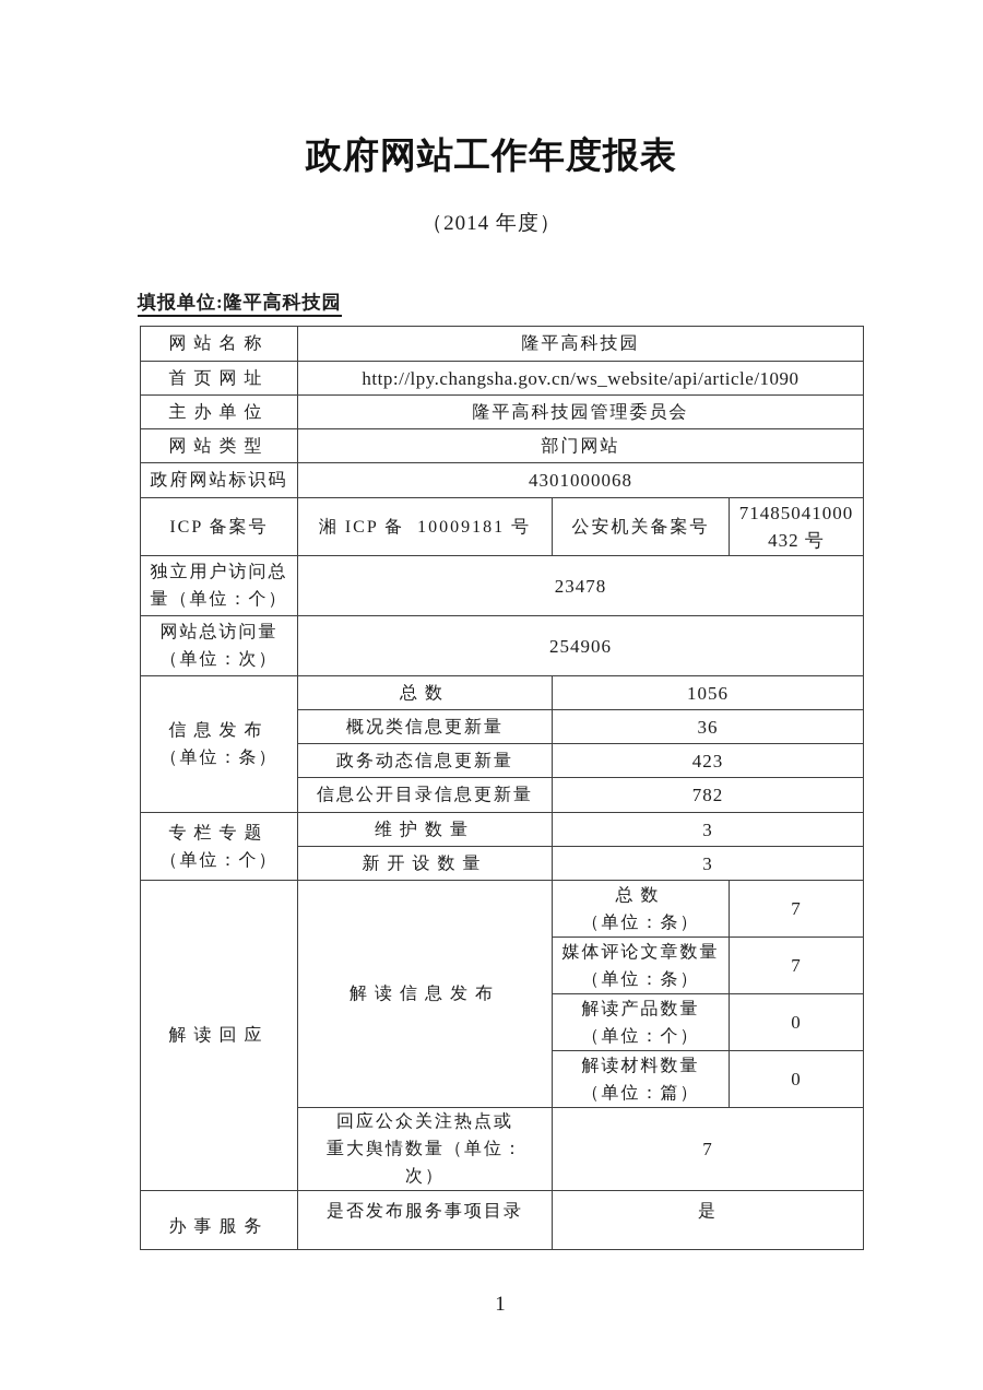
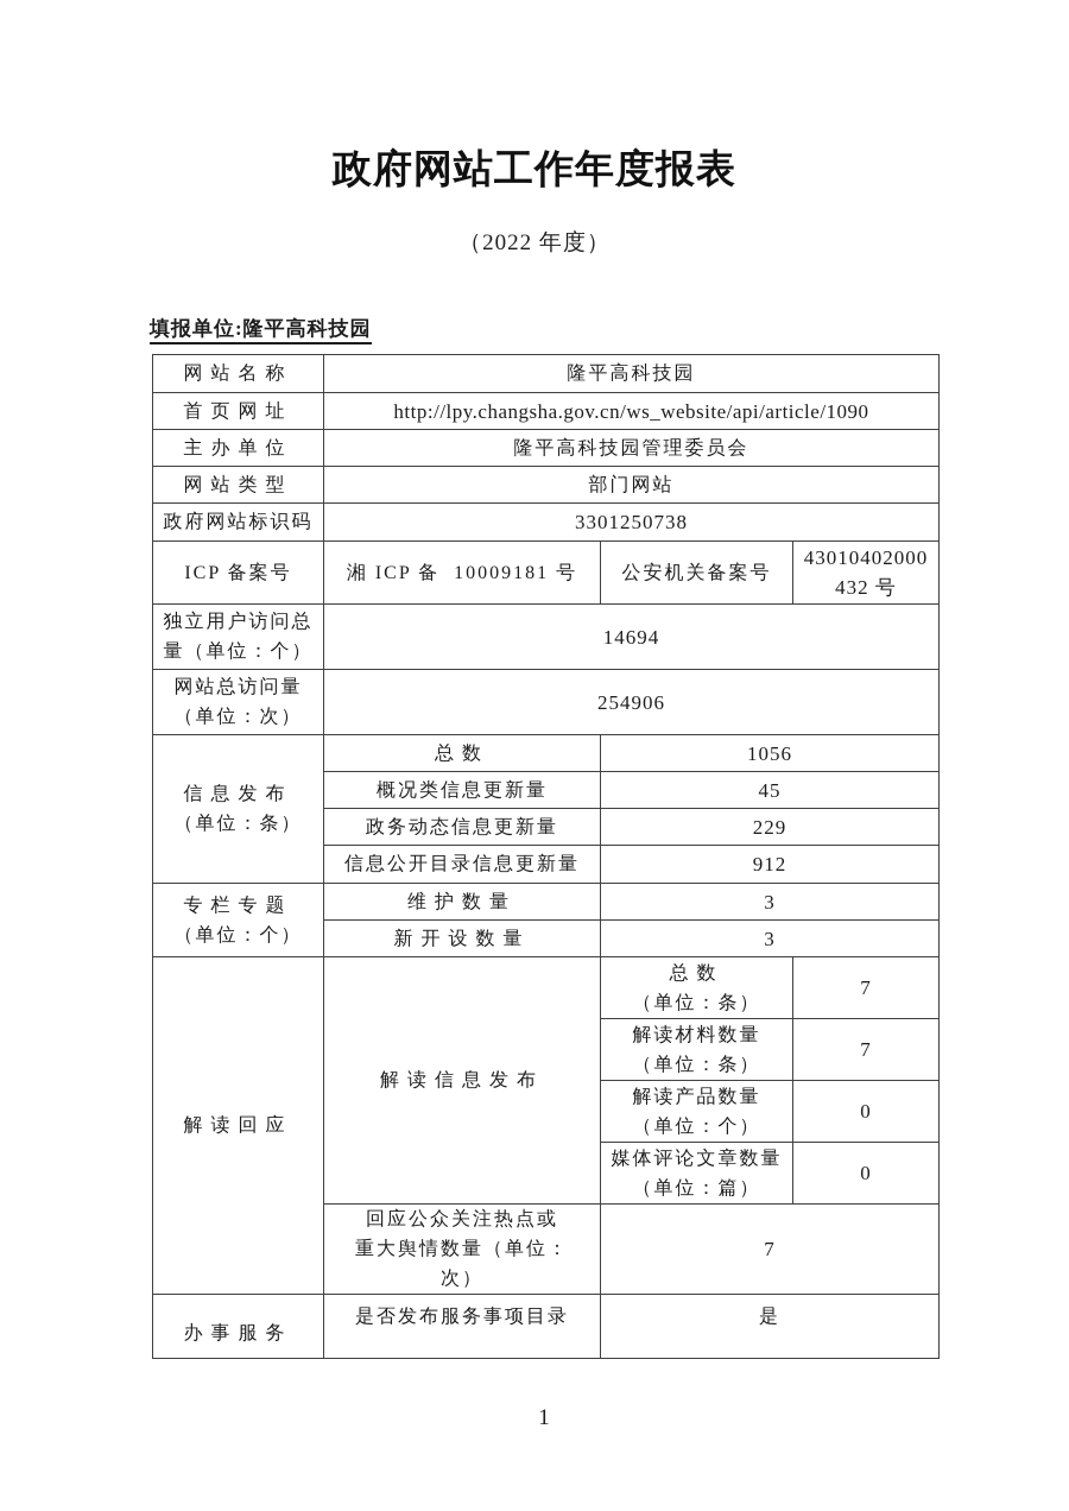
  政府网站工作年度报表
- （2014 年度）
+ （2022 年度）
  填报单位:隆平高科技园
  网站名称	隆平高科技园
  首页网址	http://lpy.changsha.gov.cn/ws_website/api/article/1090
  主办单位	隆平高科技园管理委员会
  网站类型	部门网站
- 政府网站标识码	4301000068
+ 政府网站标识码	3301250738
- ICP 备案号	湘 ICP 备 10009181 号	公安机关备案号	71485041000 432 号
+ ICP 备案号	湘 ICP 备 10009181 号	公安机关备案号	43010402000 432 号
- 独立用户访问总 量（单位：个）	23478
+ 独立用户访问总 量（单位：个）	14694
  网站总访问量 （单位：次）	254906
  信息发布 （单位：条）	总数	1056
- 概况类信息更新量	36
+ 概况类信息更新量	45
- 政务动态信息更新量	423
+ 政务动态信息更新量	229
- 信息公开目录信息更新量	782
+ 信息公开目录信息更新量	912
  专栏专题 （单位：个）	维护数量	3
  新开设数量	3
  解读回应	解读信息发布	总数 （单位：条）	7
- 媒体评论文章数量 （单位：条）	7
+ 解读材料数量 （单位：条）	7
  解读产品数量 （单位：个）	0
- 解读材料数量 （单位：篇）	0
+ 媒体评论文章数量 （单位：篇）	0
  回应公众关注热点或 重大舆情数量（单位： 次）	7
  办事服务	是否发布服务事项目录	是
  1
